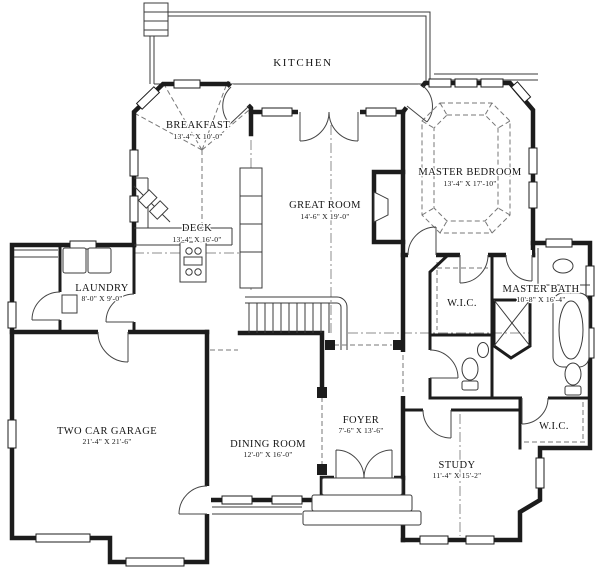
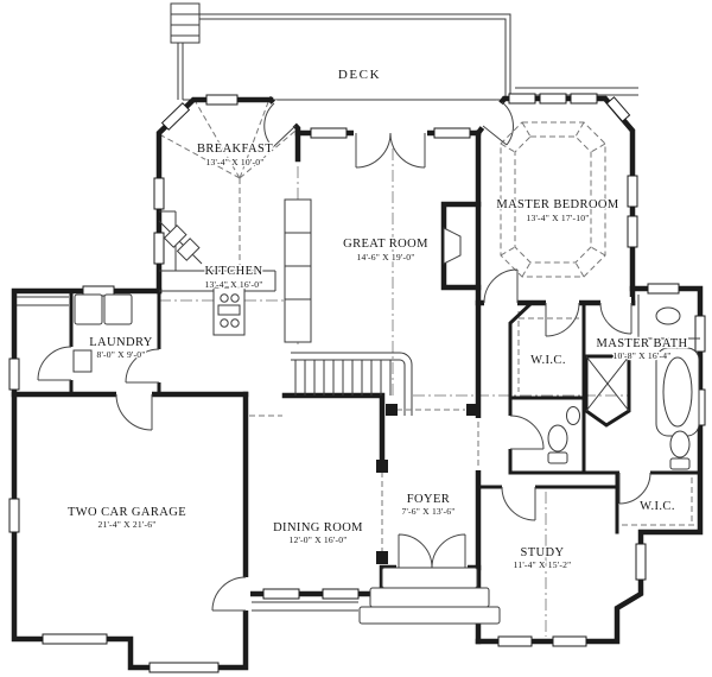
- KITCHEN
+ DECK
  BREAKFAST
  13'-4" X 10'-0"
- DECK
+ KITCHEN
  13'-4" X 16'-0"
  GREAT ROOM
  14'-6" X 19'-0"
  MASTER BEDROOM
  13'-4" X 17'-10"
  LAUNDRY
  8'-0" X 9'-0"
  W.I.C.
  MASTER BATH
  10'-8" X 16'-4"
  TWO CAR GARAGE
  21'-4" X 21'-6"
  DINING ROOM
  12'-0" X 16'-0"
  FOYER
  7'-6" X 13'-6"
  STUDY
  11'-4" X 15'-2"
  W.I.C.
